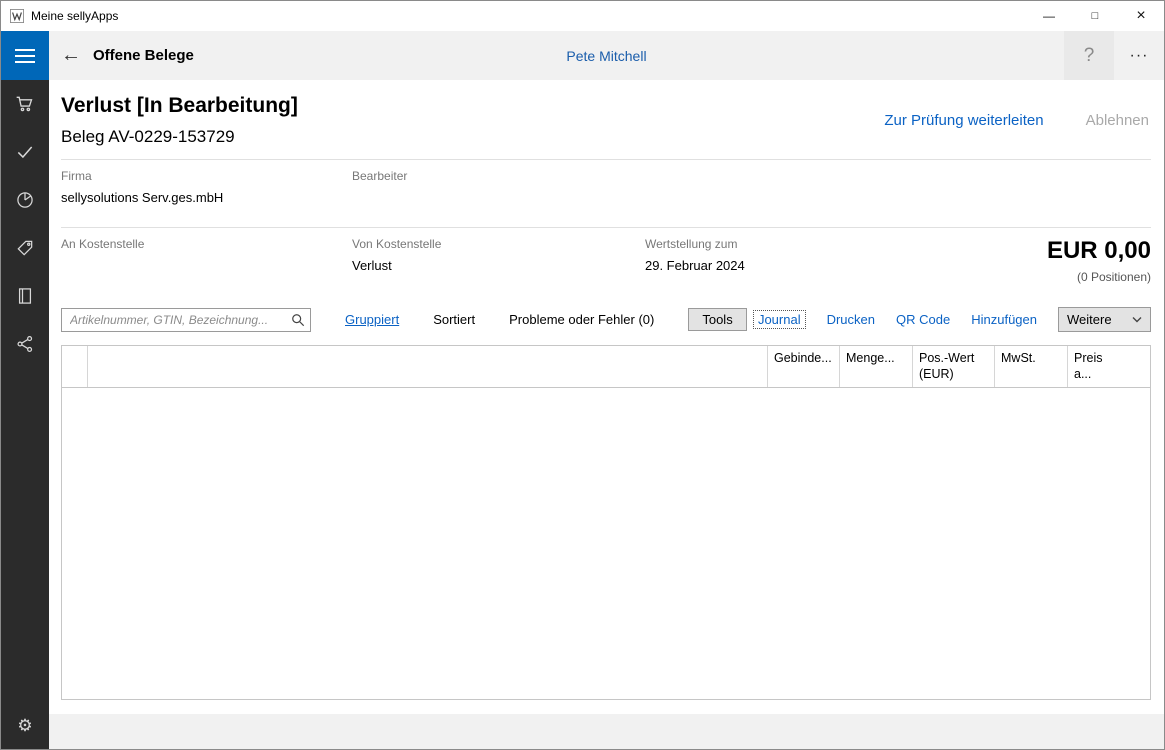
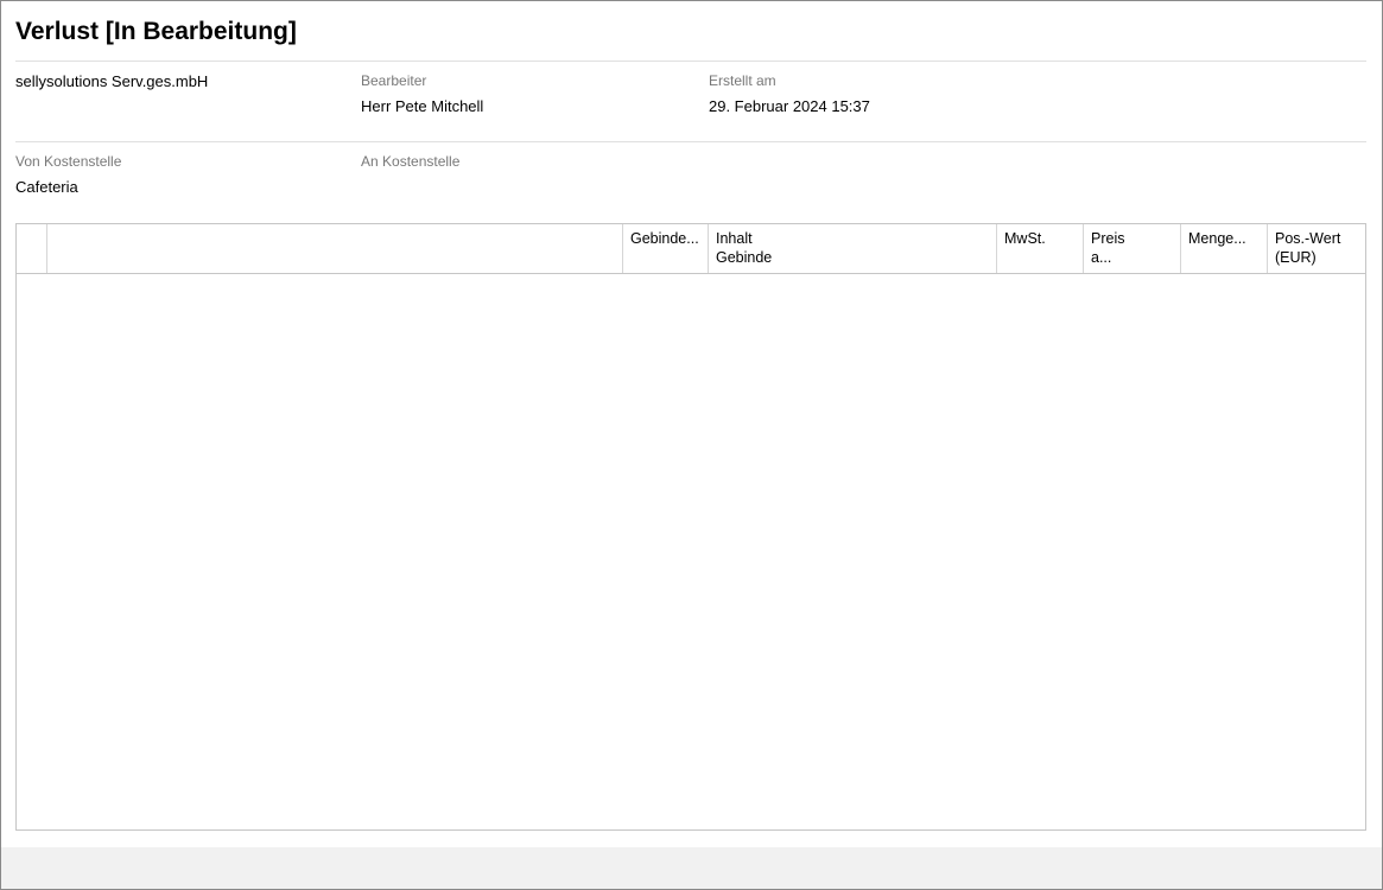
- Meine sellyApps
- —
- □
- ×
- ←
- Offene Belege
- Pete Mitchell
- ?
- ···
- ⚙
  Verlust [In Bearbeitung]
- Beleg AV-0229-153729
- Zur Prüfung weiterleiten
- Ablehnen
- Firma
  sellysolutions Serv.ges.mbH
  Bearbeiter
+ Herr Pete Mitchell
+ Erstellt am
+ 29. Februar 2024 15:37
- An Kostenstelle
+ Von Kostenstelle
+ Cafeteria
- Von Kostenstelle
+ An Kostenstelle
- Verlust
- Wertstellung zum
- 29. Februar 2024
- EUR 0,00
- (0 Positionen)
- Artikelnummer, GTIN, Bezeichnung...
- Gruppiert
- Sortiert
- Probleme oder Fehler (0)
- Tools
- Journal
- Drucken
- QR Code
- Hinzufügen
- Weitere
  Gebinde...
+ Inhalt
+ Gebinde
- Menge...
+ MwSt.
- Pos.-Wert
+ Preis
- (EUR)
+ a...
- MwSt.
+ Menge...
- Preis
+ Pos.-Wert
- a...
+ (EUR)
